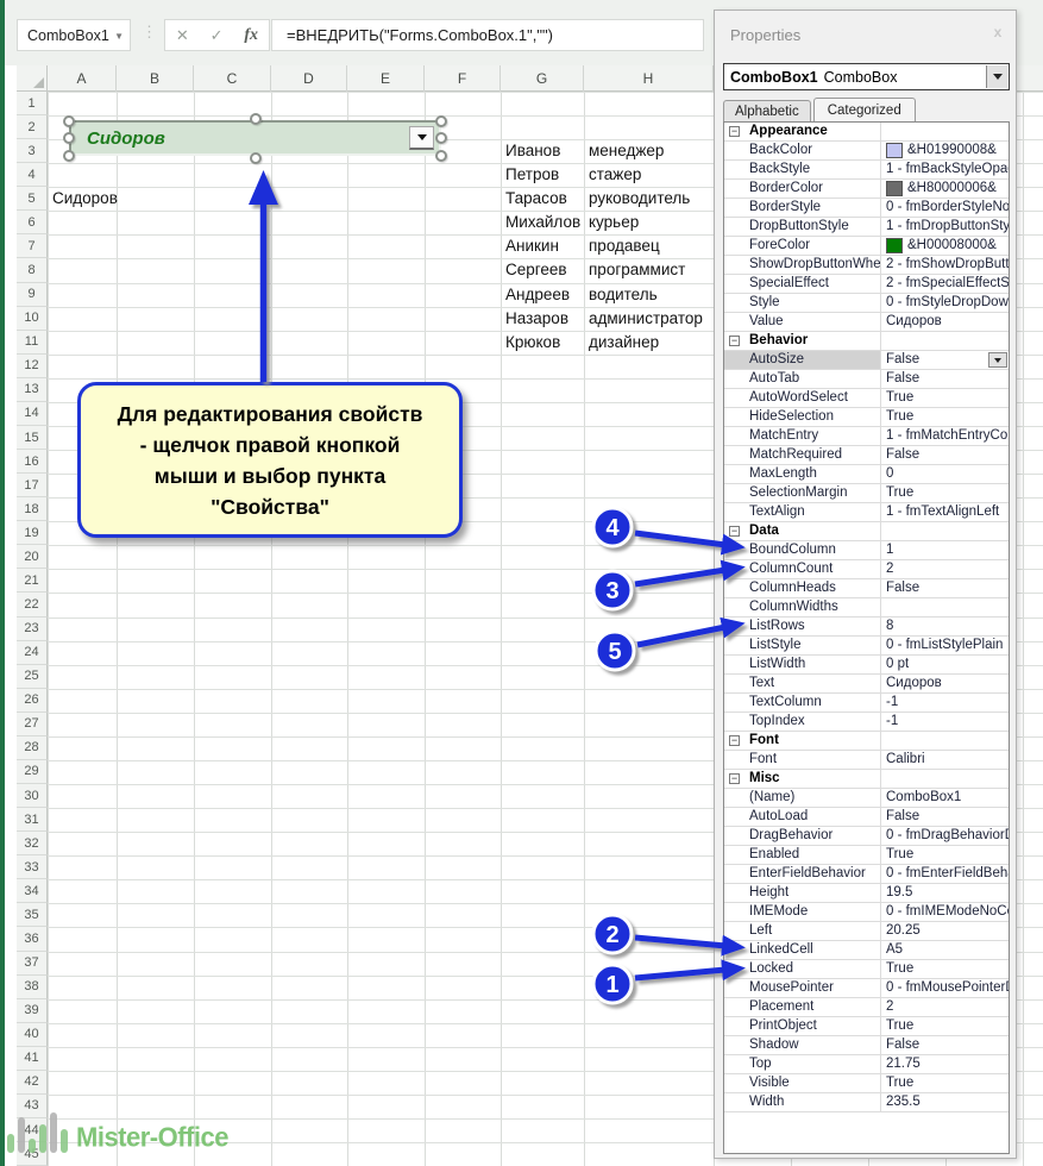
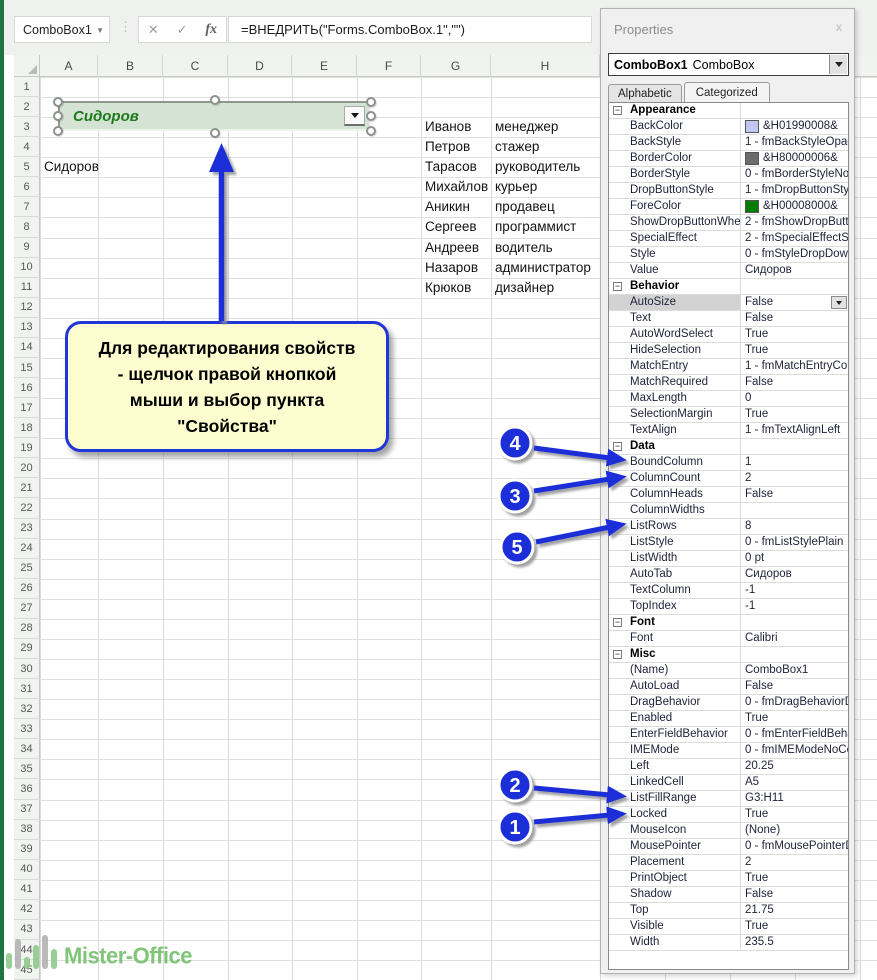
  ComboBox1
  ▼
  ⋮
  ✕
  ✓
  fx
  =ВНЕДРИТЬ("Forms.ComboBox.1","")
  A
  B
  C
  D
  E
  F
  G
  H
  1
  2
  3
  4
  5
  6
  7
  8
  9
  10
  11
  12
  13
  14
  15
  16
  17
  18
  19
  20
  21
  22
  23
  24
  25
  26
  27
  28
  29
  30
  31
  32
  33
  34
  35
  36
  37
  38
  39
  40
  41
  42
  43
  44
  45
  Сидоров
  Иванов
  менеджер
  Петров
  стажер
  Тарасов
  руководитель
  Михайлов
  курьер
  Аникин
  продавец
  Сергеев
  программист
  Андреев
  водитель
  Назаров
  администратор
  Крюков
  дизайнер
  Сидоров
  Для редактирования свойств
  - щелчок правой кнопкой
  мыши и выбор пункта
  "Свойства"
  Properties
  x
  ComboBox1
  ComboBox
  Alphabetic
  Categorized
  −
  Appearance
  BackColor
  &H01990008&
  BackStyle
  1 - fmBackStyleOpa
  BorderColor
  &H80000006&
  BorderStyle
  0 - fmBorderStyleNo
  DropButtonStyle
  1 - fmDropButtonSty
  ForeColor
  &H00008000&
  ShowDropButtonWhe
  2 - fmShowDropButt
  SpecialEffect
  2 - fmSpecialEffectS
  Style
  0 - fmStyleDropDow
  Value
  Сидоров
  −
  Behavior
  AutoSize
  False
- AutoTab
+ Text
  False
  AutoWordSelect
  True
  HideSelection
  True
  MatchEntry
  1 - fmMatchEntryCo
  MatchRequired
  False
  MaxLength
  0
  SelectionMargin
  True
  TextAlign
  1 - fmTextAlignLeft
  −
  Data
  BoundColumn
  1
  ColumnCount
  2
  ColumnHeads
  False
  ColumnWidths
  ListRows
  8
  ListStyle
  0 - fmListStylePlain
  ListWidth
  0 pt
- Text
+ AutoTab
  Сидоров
  TextColumn
  -1
  TopIndex
  -1
  −
  Font
  Font
  Calibri
  −
  Misc
  (Name)
  ComboBox1
  AutoLoad
  False
  DragBehavior
  0 - fmDragBehavior
  Enabled
  True
  EnterFieldBehavior
  0 - fmEnterFieldBeh
- Height
- 19.5
  IMEMode
  0 - fmIMEModeNoC
  Left
  20.25
  LinkedCell
  A5
+ ListFillRange
+ G3:H11
  Locked
  True
+ MouseIcon
+ (None)
  MousePointer
  0 - fmMousePointer
  Placement
  2
  PrintObject
  True
  Shadow
  False
  Top
  21.75
  Visible
  True
  Width
  235.5
  4
  3
  5
  2
  1
  Mister-Office
